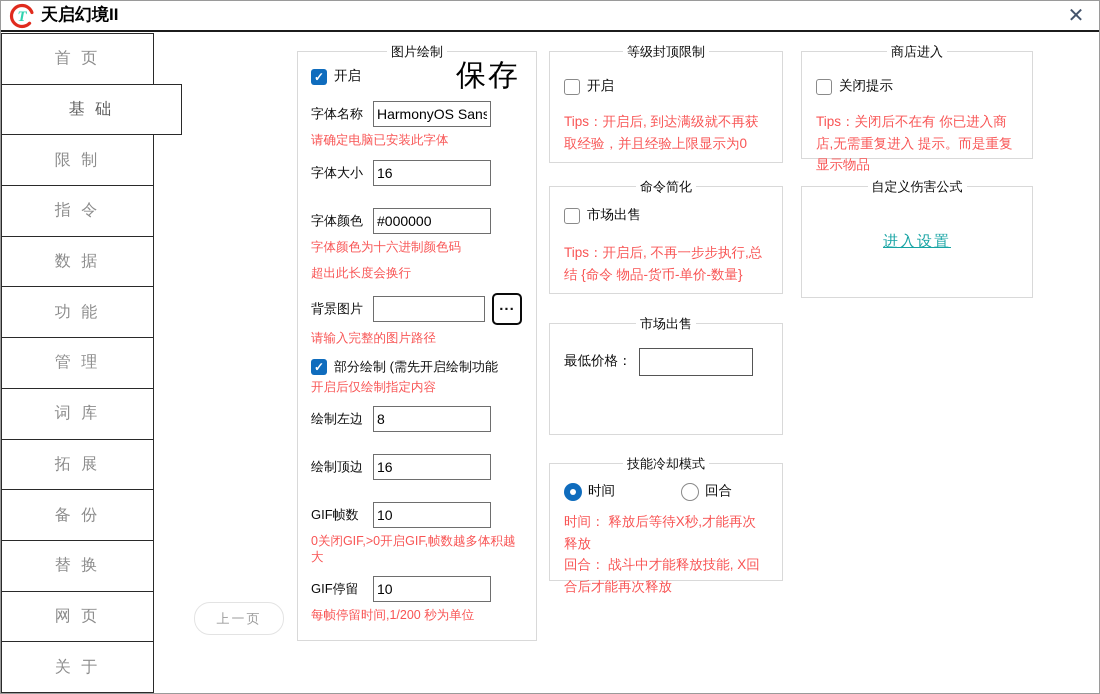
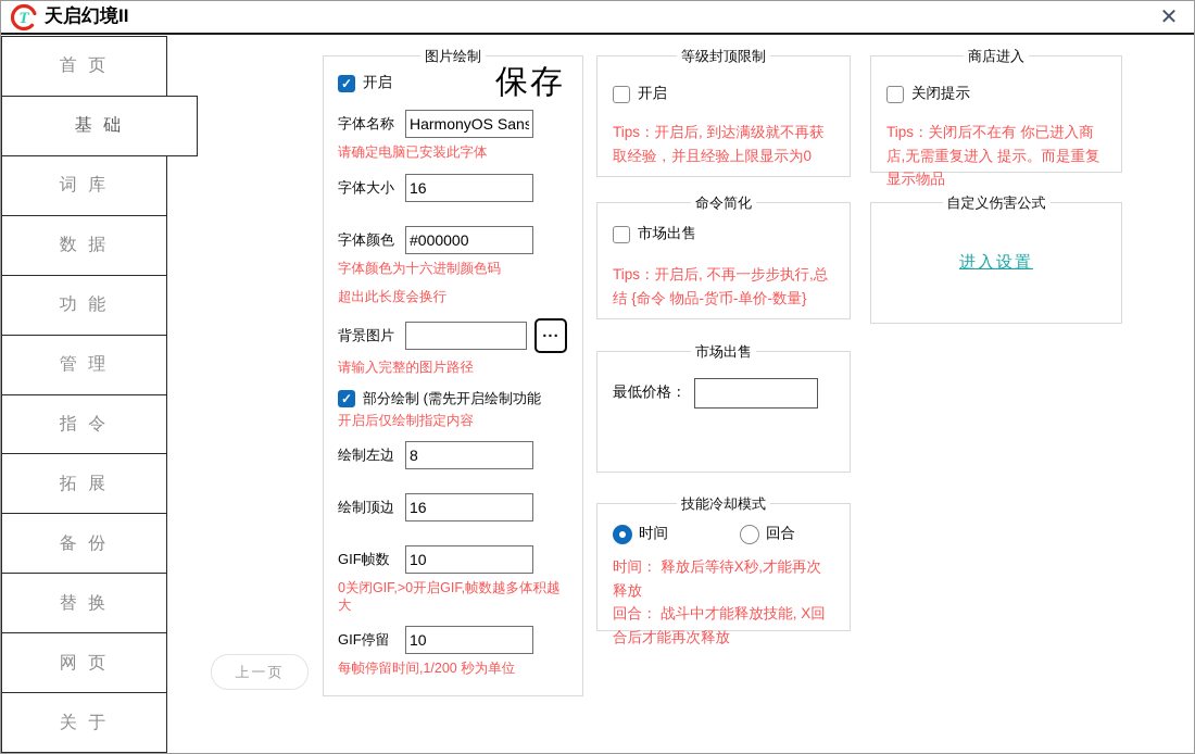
  T
  天启幻境II
  ✕
  首 页
  基 础
- 限 制
- 指 令
+ 词 库
  数 据
  功 能
  管 理
- 词 库
+ 指 令
  拓 展
  备 份
  替 换
  网 页
  关 于
  图片绘制
  保存
  ✓
  开启
  字体名称
  HarmonyOS Sans
  请确定电脑已安装此字体
  字体大小
  16
  字体颜色
  #000000
  字体颜色为十六进制颜色码
  超出此长度会换行
  背景图片
  ...
  请输入完整的图片路径
  ✓
  部分绘制 (需先开启绘制功能
  开启后仅绘制指定内容
  绘制左边
  8
  绘制顶边
  16
  GIF帧数
  10
  0关闭GIF,>0开启GIF,帧数越多体积越大
  GIF停留
  10
  每帧停留时间,1/200 秒为单位
  等级封顶限制
  开启
  Tips：开启后, 到达满级就不再获取经验，并且经验上限显示为0
  命令简化
  市场出售
  Tips：开启后, 不再一步步执行,总结 {命令 物品-货币-单价-数量}
  市场出售
  最低价格：
  技能冷却模式
  时间
  回合
  时间： 释放后等待X秒,才能再次释放
  回合： 战斗中才能释放技能, X回合后才能再次释放
  商店进入
  关闭提示
  Tips：关闭后不在有 你已进入商店,无需重复进入 提示。而是重复显示物品
  自定义伤害公式
  进入设置
  上一页
